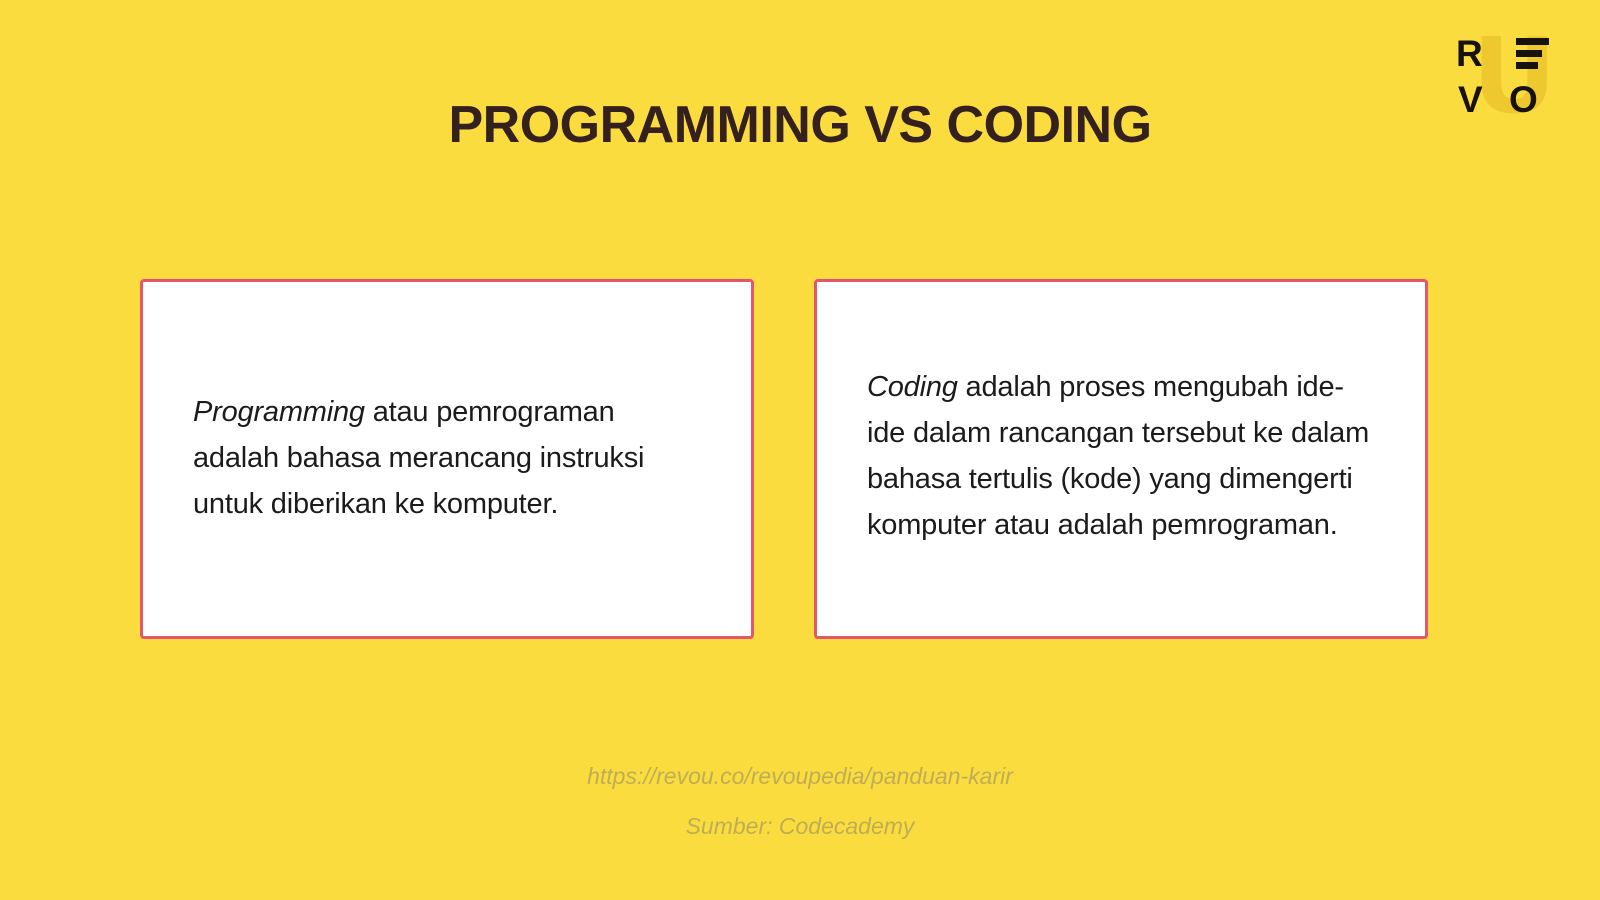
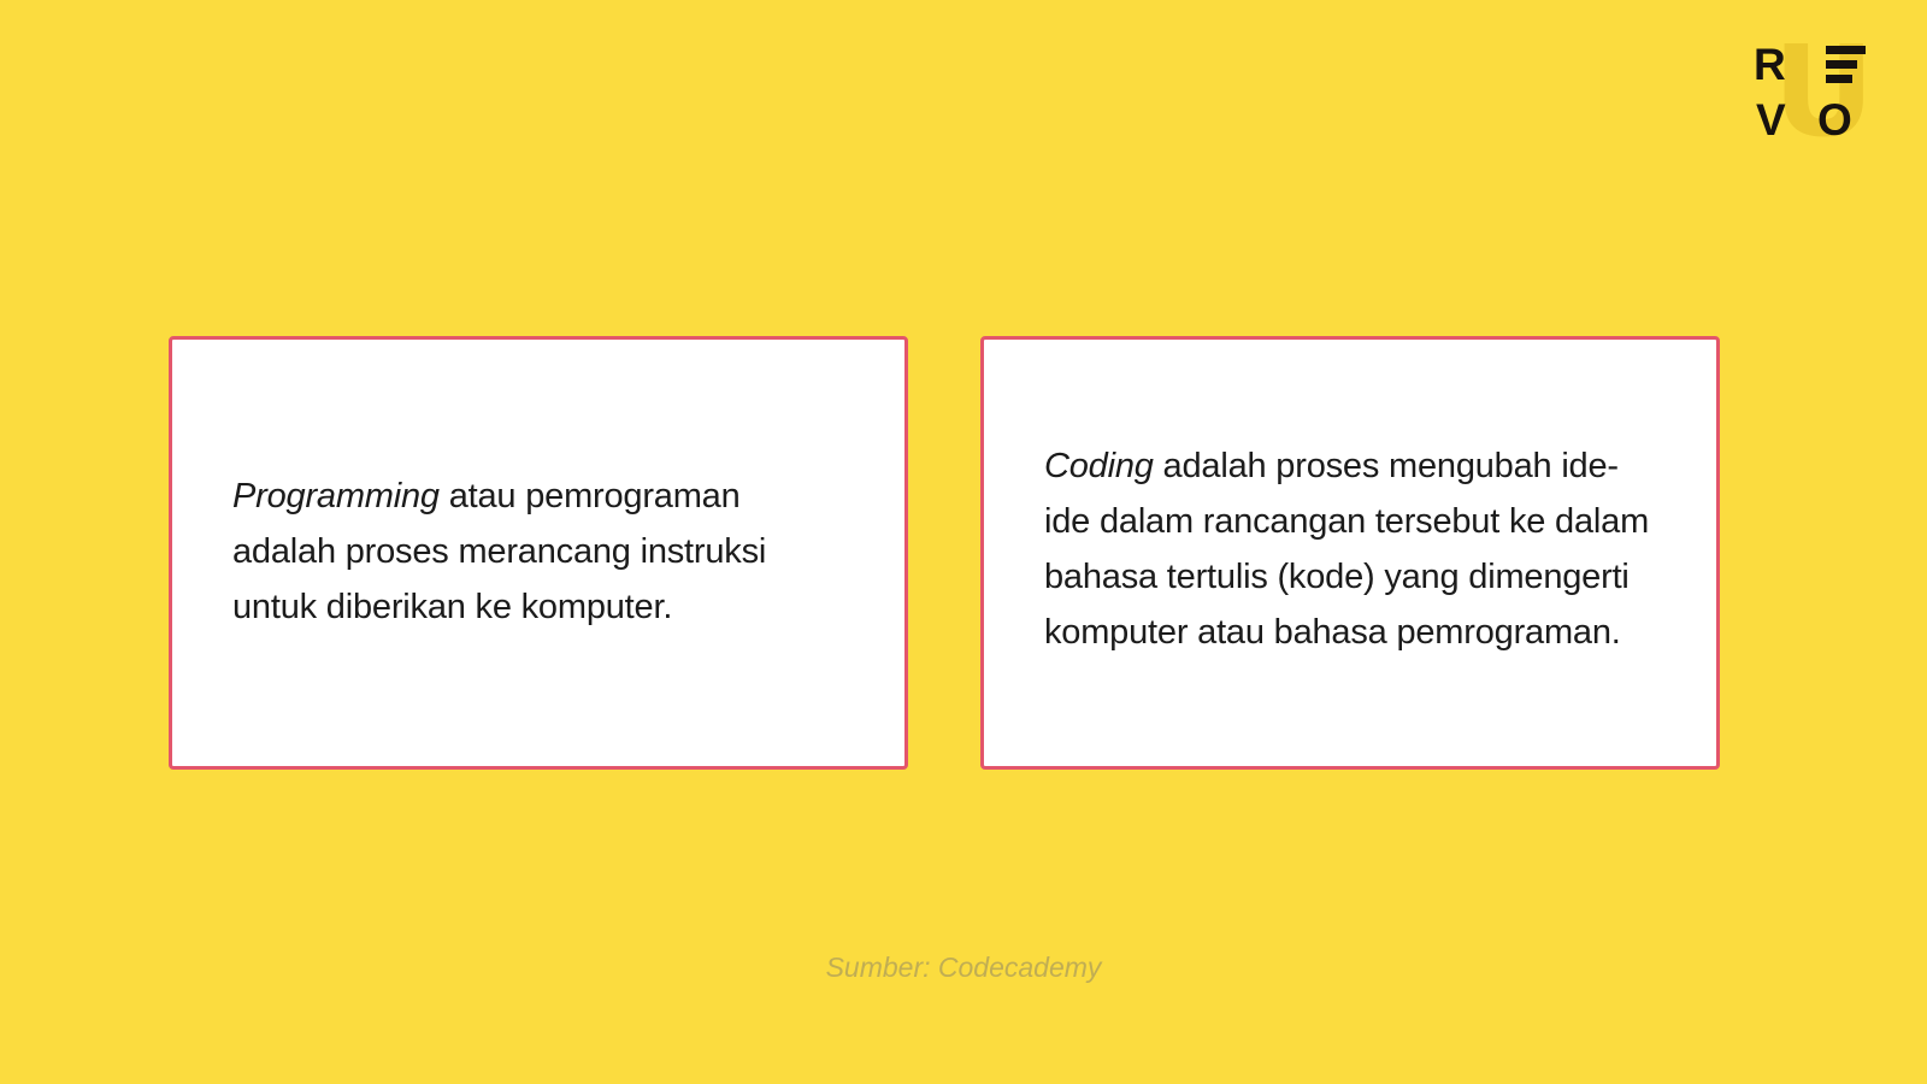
  U
  R
  V
  O
- PROGRAMMING VS CODING
- Programming atau pemrograman adalah bahasa merancang instruksi untuk diberikan ke komputer.
+ Programming atau pemrograman adalah proses merancang instruksi untuk diberikan ke komputer.
- Coding adalah proses mengubah ide-ide dalam rancangan tersebut ke dalam bahasa tertulis (kode) yang dimengerti komputer atau adalah pemrograman.
+ Coding adalah proses mengubah ide-ide dalam rancangan tersebut ke dalam bahasa tertulis (kode) yang dimengerti komputer atau bahasa pemrograman.
- https://revou.co/revoupedia/panduan-karir
  Sumber: Codecademy
